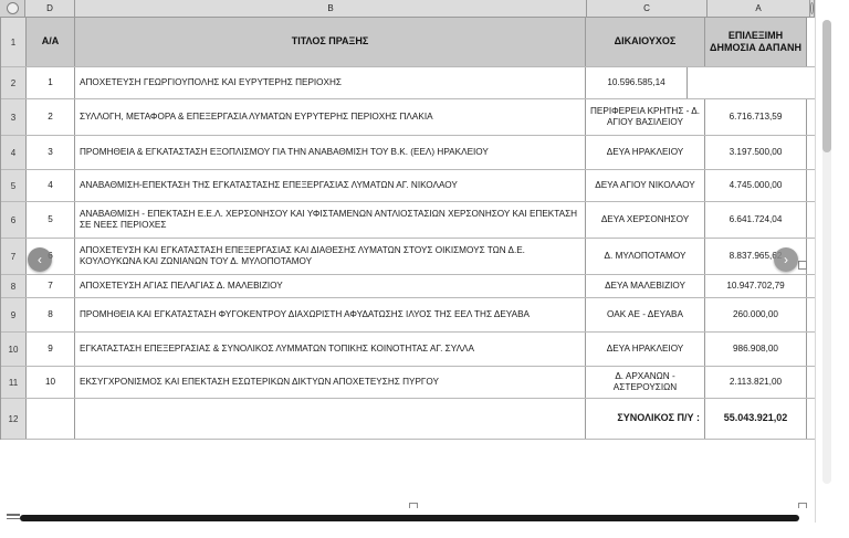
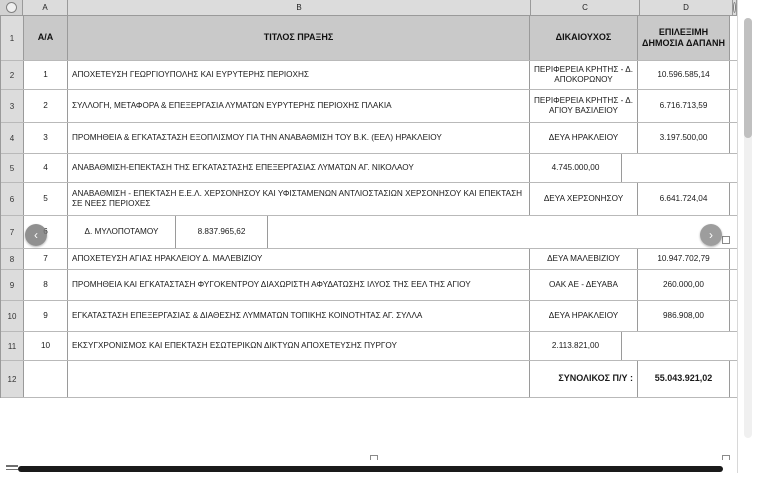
- D
+ A
  B
  C
- A
+ D
  1
  Α/Α
  ΤΙΤΛΟΣ ΠΡΑΞΗΣ
  ΔΙΚΑΙΟΥΧΟΣ
  ΕΠΙΛΕΞΙΜΗ ΔΗΜΟΣΙΑ ΔΑΠΑΝΗ
  2
  1
  ΑΠΟΧΕΤΕΥΣΗ ΓΕΩΡΓΙΟΥΠΟΛΗΣ ΚΑΙ ΕΥΡΥΤΕΡΗΣ ΠΕΡΙΟΧΗΣ
+ ΠΕΡΙΦΕΡΕΙΑ ΚΡΗΤΗΣ - Δ. ΑΠΟΚΟΡΩΝΟΥ
  10.596.585,14
  3
  2
  ΣΥΛΛΟΓΗ, ΜΕΤΑΦΟΡΑ & ΕΠΕΞΕΡΓΑΣΙΑ ΛΥΜΑΤΩΝ ΕΥΡΥΤΕΡΗΣ ΠΕΡΙΟΧΗΣ ΠΛΑΚΙΑ
  ΠΕΡΙΦΕΡΕΙΑ ΚΡΗΤΗΣ - Δ. ΑΓΙΟΥ ΒΑΣΙΛΕΙΟΥ
  6.716.713,59
  4
  3
  ΠΡΟΜΗΘΕΙΑ & ΕΓΚΑΤΑΣΤΑΣΗ ΕΞΟΠΛΙΣΜΟΥ ΓΙΑ ΤΗΝ ΑΝΑΒΑΘΜΙΣΗ ΤΟΥ Β.Κ. (ΕΕΛ) ΗΡΑΚΛΕΙΟΥ
  ΔΕΥΑ ΗΡΑΚΛΕΙΟΥ
  3.197.500,00
  5
  4
  ΑΝΑΒΑΘΜΙΣΗ-ΕΠΕΚΤΑΣΗ ΤΗΣ ΕΓΚΑΤΑΣΤΑΣΗΣ ΕΠΕΞΕΡΓΑΣΙΑΣ ΛΥΜΑΤΩΝ ΑΓ. ΝΙΚΟΛΑΟΥ
- ΔΕΥΑ ΑΓΙΟΥ ΝΙΚΟΛΑΟΥ
  4.745.000,00
  6
  5
  ΑΝΑΒΑΘΜΙΣΗ - ΕΠΕΚΤΑΣΗ Ε.Ε.Λ. ΧΕΡΣΟΝΗΣΟΥ ΚΑΙ ΥΦΙΣΤΑΜΕΝΩΝ ΑΝΤΛΙΟΣΤΑΣΙΩΝ ΧΕΡΣΟΝΗΣΟΥ ΚΑΙ ΕΠΕΚΤΑΣΗ ΣΕ ΝΕΕΣ ΠΕΡΙΟΧΕΣ
  ΔΕΥΑ ΧΕΡΣΟΝΗΣΟΥ
  6.641.724,04
  7
  6
- ΑΠΟΧΕΤΕΥΣΗ ΚΑΙ ΕΓΚΑΤΑΣΤΑΣΗ ΕΠΕΞΕΡΓΑΣΙΑΣ ΚΑΙ ΔΙΑΘΕΣΗΣ ΛΥΜΑΤΩΝ ΣΤΟΥΣ ΟΙΚΙΣΜΟΥΣ ΤΩΝ Δ.Ε. ΚΟΥΛΟΥΚΩΝΑ ΚΑΙ ΖΩΝΙΑΝΩΝ ΤΟΥ Δ. ΜΥΛΟΠΟΤΑΜΟΥ
  Δ. ΜΥΛΟΠΟΤΑΜΟΥ
  8.837.965,62
  8
  7
- ΑΠΟΧΕΤΕΥΣΗ ΑΓΙΑΣ ΠΕΛΑΓΙΑΣ Δ. ΜΑΛΕΒΙΖΙΟΥ
+ ΑΠΟΧΕΤΕΥΣΗ ΑΓΙΑΣ ΗΡΑΚΛΕΙΟΥ Δ. ΜΑΛΕΒΙΖΙΟΥ
  ΔΕΥΑ ΜΑΛΕΒΙΖΙΟΥ
  10.947.702,79
  9
  8
- ΠΡΟΜΗΘΕΙΑ ΚΑΙ ΕΓΚΑΤΑΣΤΑΣΗ ΦΥΓΟΚΕΝΤΡΟΥ ΔΙΑΧΩΡΙΣΤΗ ΑΦΥΔΑΤΩΣΗΣ ΙΛΥΟΣ ΤΗΣ ΕΕΛ ΤΗΣ ΔΕΥΑΒΑ
+ ΠΡΟΜΗΘΕΙΑ ΚΑΙ ΕΓΚΑΤΑΣΤΑΣΗ ΦΥΓΟΚΕΝΤΡΟΥ ΔΙΑΧΩΡΙΣΤΗ ΑΦΥΔΑΤΩΣΗΣ ΙΛΥΟΣ ΤΗΣ ΕΕΛ ΤΗΣ ΑΓΙΟΥ
  ΟΑΚ ΑΕ - ΔΕΥΑΒΑ
  260.000,00
  10
  9
- ΕΓΚΑΤΑΣΤΑΣΗ ΕΠΕΞΕΡΓΑΣΙΑΣ & ΣΥΝΟΛΙΚΟΣ ΛΥΜΜΑΤΩΝ ΤΟΠΙΚΗΣ ΚΟΙΝΟΤΗΤΑΣ ΑΓ. ΣΥΛΛΑ
+ ΕΓΚΑΤΑΣΤΑΣΗ ΕΠΕΞΕΡΓΑΣΙΑΣ & ΔΙΑΘΕΣΗΣ ΛΥΜΜΑΤΩΝ ΤΟΠΙΚΗΣ ΚΟΙΝΟΤΗΤΑΣ ΑΓ. ΣΥΛΛΑ
  ΔΕΥΑ ΗΡΑΚΛΕΙΟΥ
  986.908,00
  11
  10
  ΕΚΣΥΓΧΡΟΝΙΣΜΟΣ ΚΑΙ ΕΠΕΚΤΑΣΗ ΕΣΩΤΕΡΙΚΩΝ ΔΙΚΤΥΩΝ ΑΠΟΧΕΤΕΥΣΗΣ ΠΥΡΓΟΥ
- Δ. ΑΡΧΑΝΩΝ - ΑΣΤΕΡΟΥΣΙΩΝ
  2.113.821,00
  12
  ΣΥΝΟΛΙΚΟΣ Π/Υ :
  55.043.921,02
  ‹
  ›
